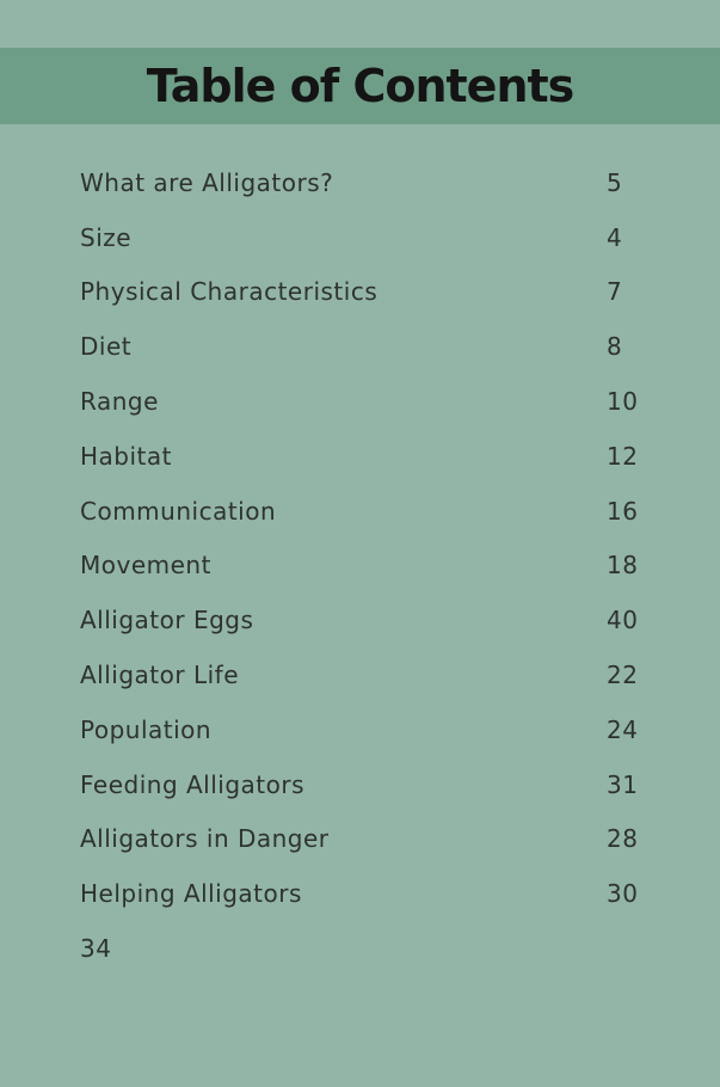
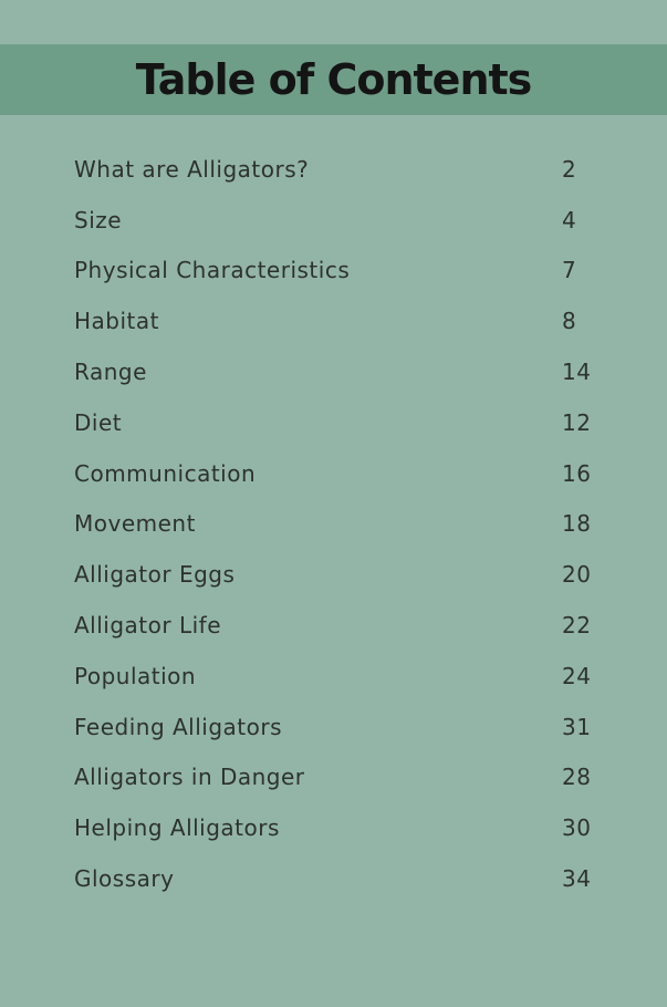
  Table of Contents
  What are Alligators?
- 5
+ 2
  Size
  4
  Physical Characteristics
  7
- Diet
+ Habitat
  8
  Range
- 10
+ 14
- Habitat
+ Diet
  12
  Communication
  16
  Movement
  18
  Alligator Eggs
- 40
+ 20
  Alligator Life
  22
  Population
  24
  Feeding Alligators
  31
  Alligators in Danger
  28
  Helping Alligators
  30
+ Glossary
  34
